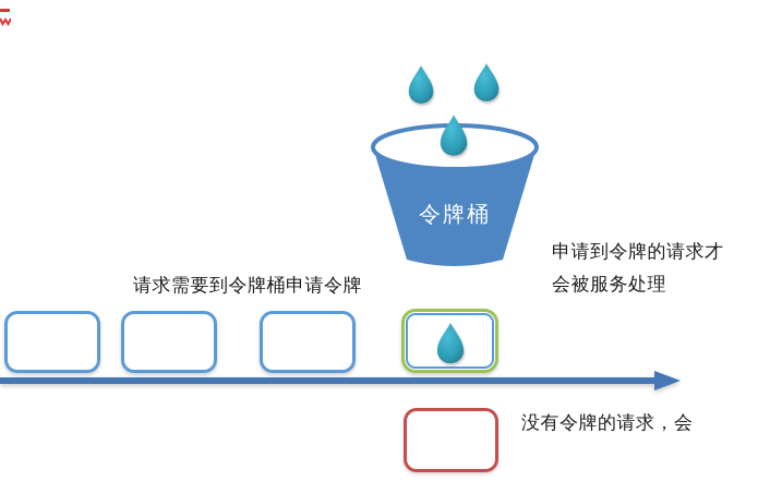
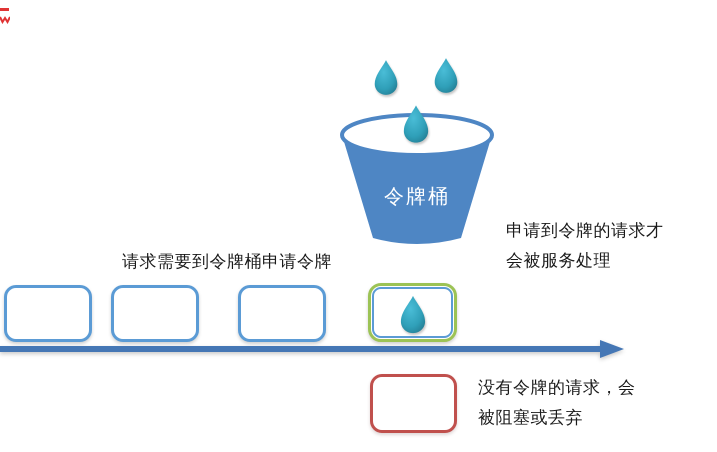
  令牌桶
  申请到令牌的请求才
  会被服务处理
  请求需要到令牌桶申请令牌
  没有令牌的请求，会
+ 被阻塞或丢弃
